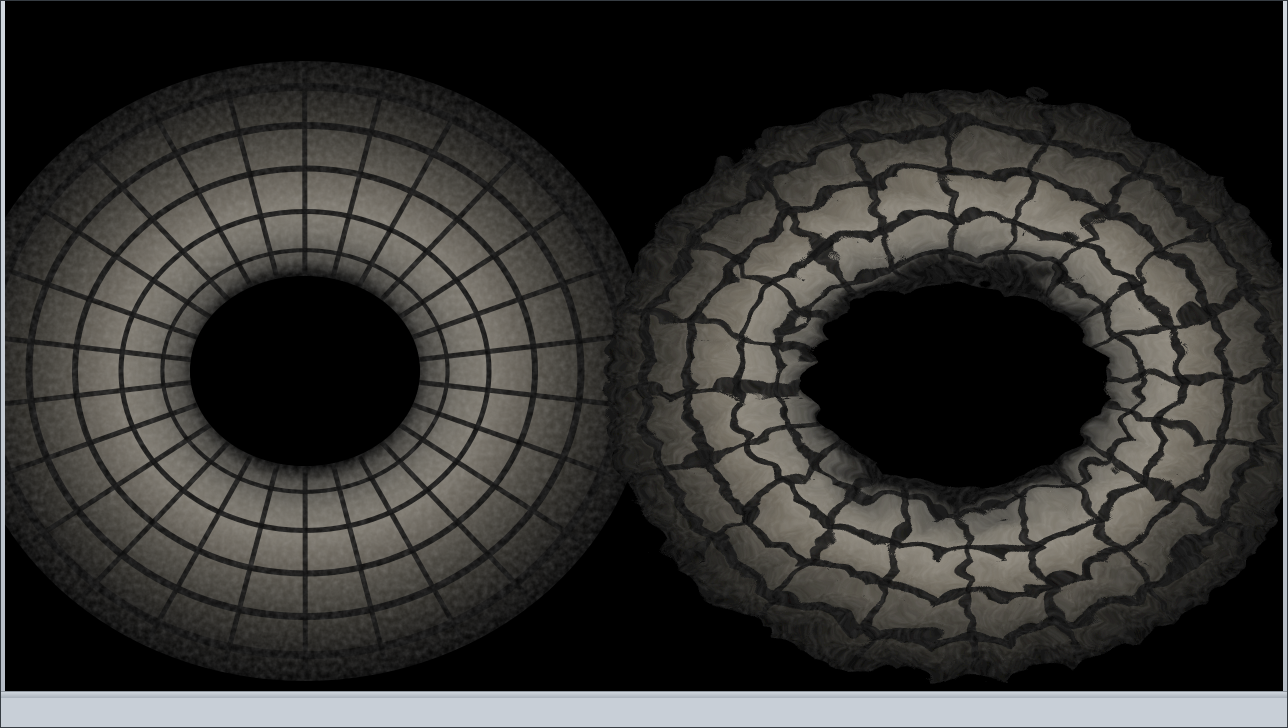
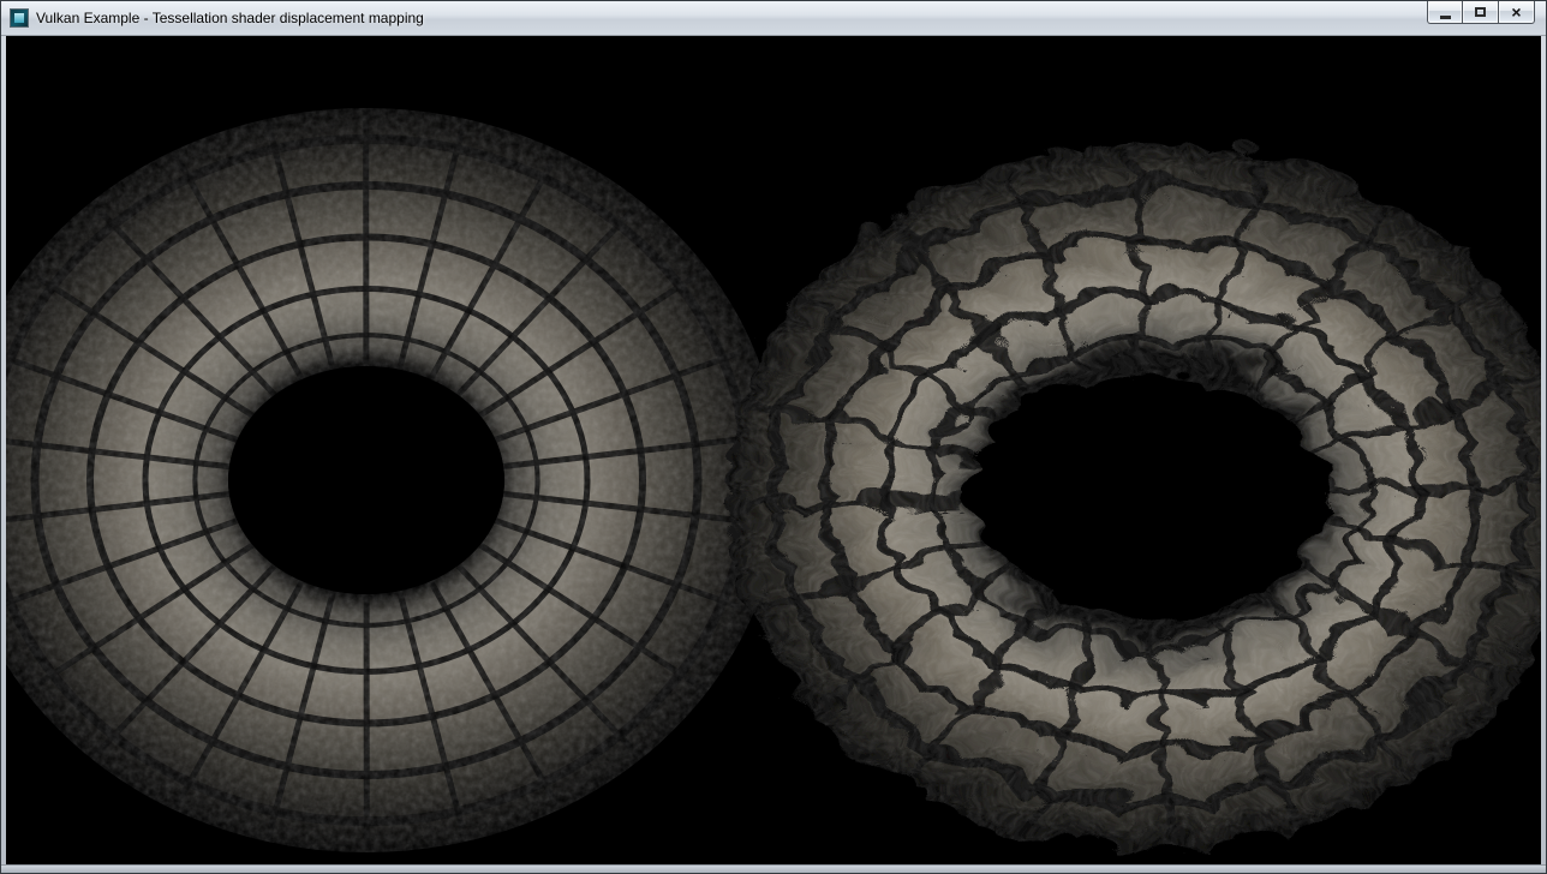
+ Vulkan Example - Tessellation shader displacement mapping
+ ×
